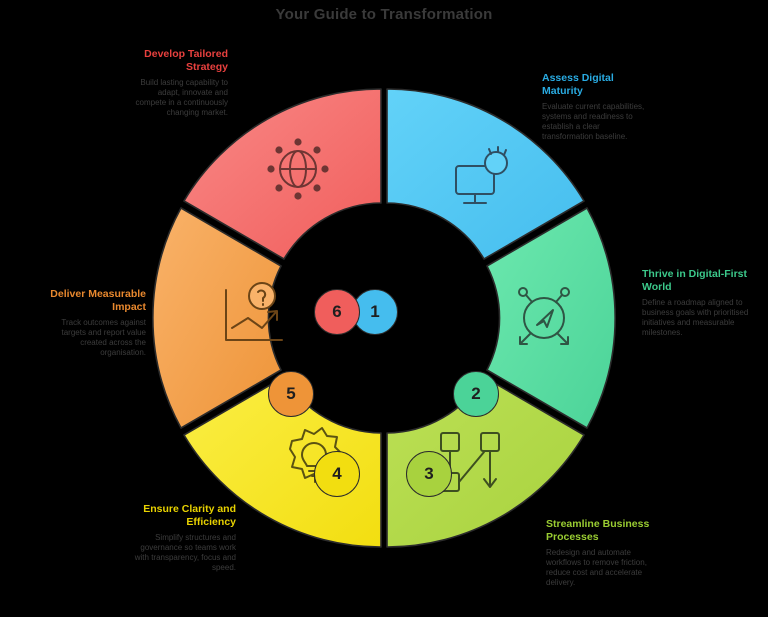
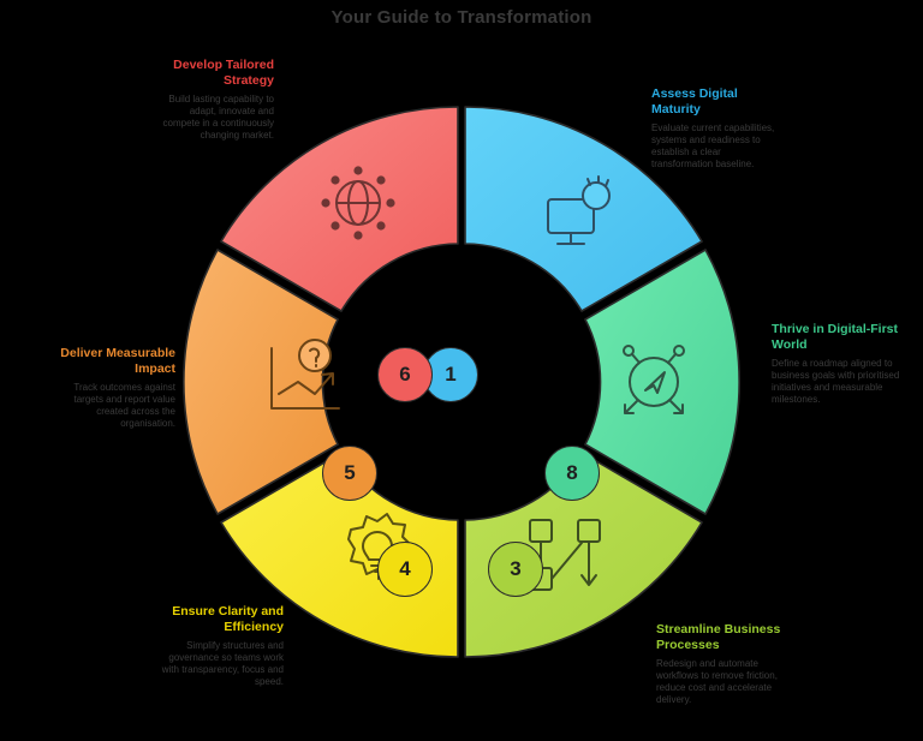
  Your Guide to Transformation
  1
- 2
+ 8
  3
  4
  5
  6
  Develop Tailored Strategy
  Build lasting capability to adapt, innovate and compete in a continuously changing market.
  Assess Digital Maturity
  Evaluate current capabilities, systems and readiness to establish a clear transformation baseline.
  Thrive in Digital-First World
  Define a roadmap aligned to business goals with prioritised initiatives and measurable milestones.
  Streamline Business Processes
  Redesign and automate workflows to remove friction, reduce cost and accelerate delivery.
  Ensure Clarity and Efficiency
  Simplify structures and governance so teams work with transparency, focus and speed.
  Deliver Measurable Impact
  Track outcomes against targets and report value created across the organisation.
